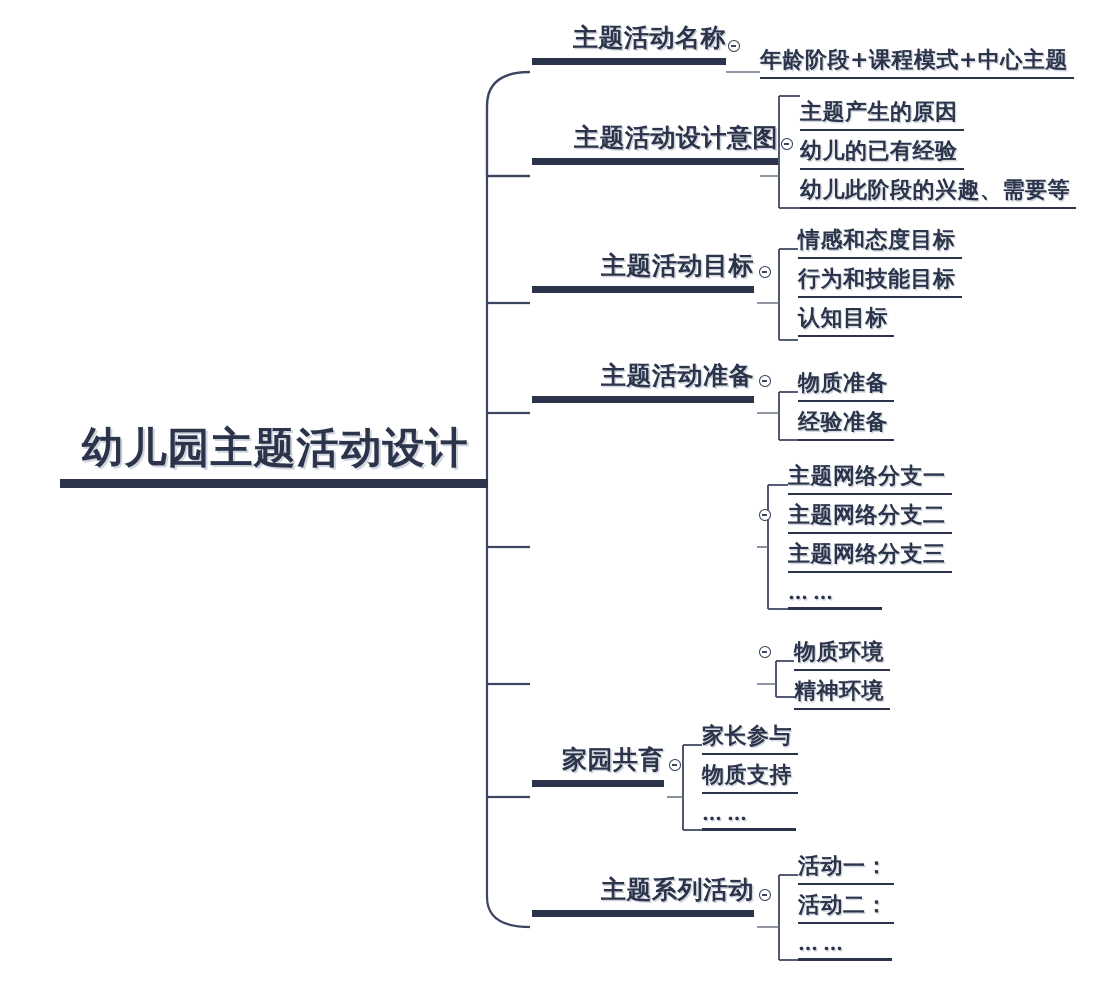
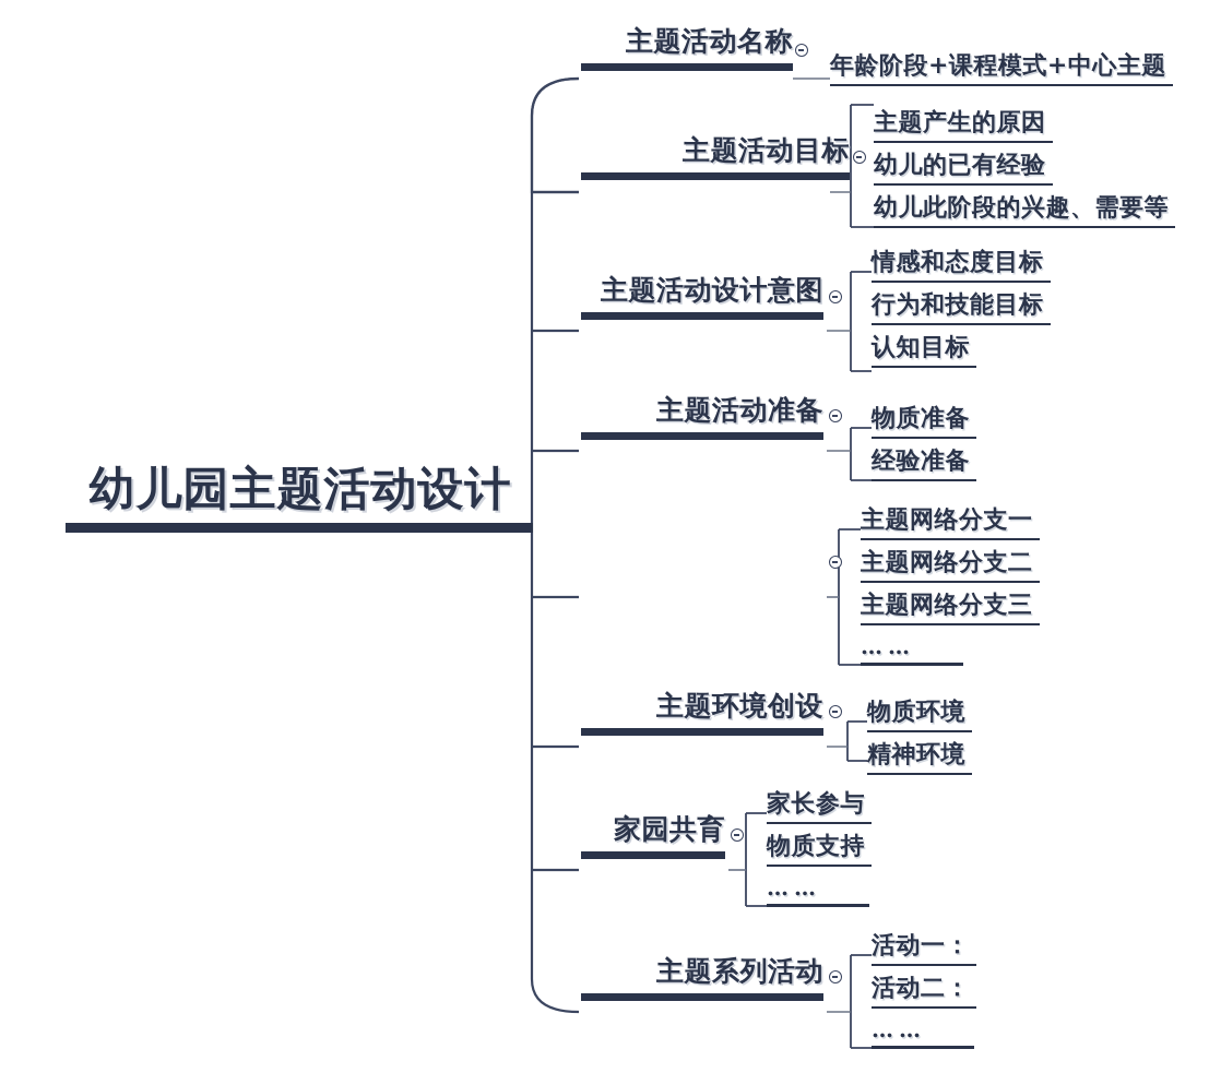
  幼儿园主题活动设计
  主题活动名称
  年龄阶段+课程模式+中心主题
- 主题活动设计意图
+ 主题活动目标
  主题产生的原因
  幼儿的已有经验
  幼儿此阶段的兴趣、需要等
- 主题活动目标
+ 主题活动设计意图
  情感和态度目标
  行为和技能目标
  认知目标
  主题活动准备
  物质准备
  经验准备
  主题网络分支一
  主题网络分支二
  主题网络分支三
  ……
+ 主题环境创设
  物质环境
  精神环境
  家园共育
  家长参与
  物质支持
  ……
  主题系列活动
  活动一：
  活动二：
  ……
